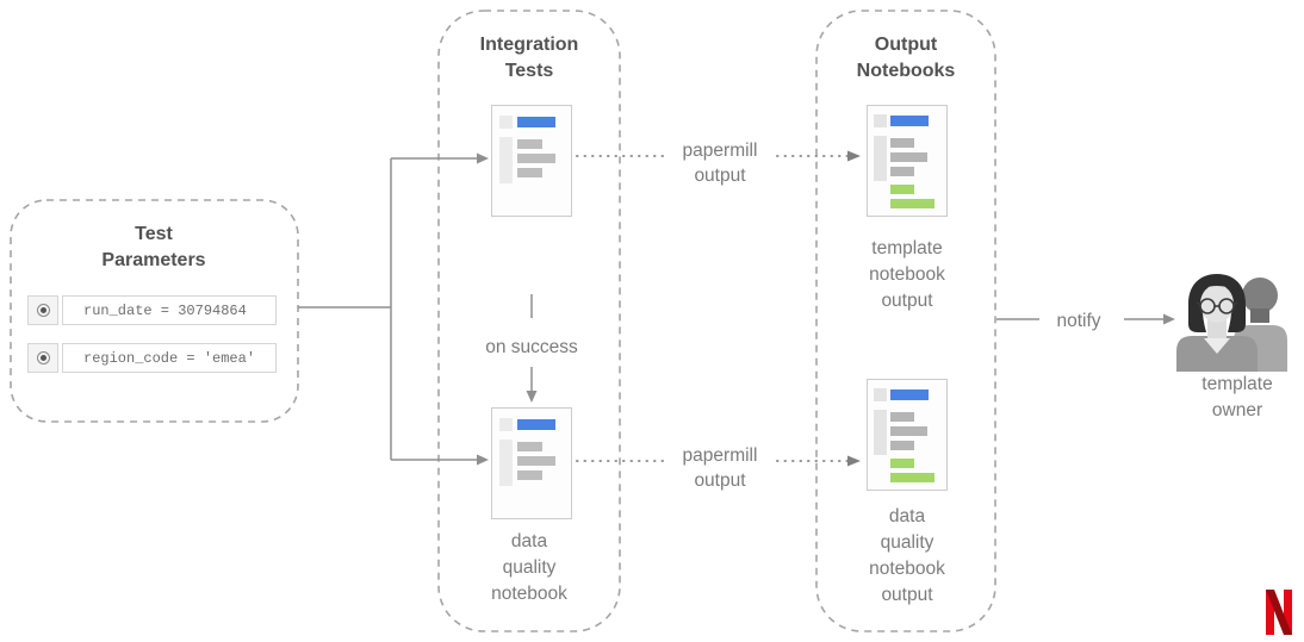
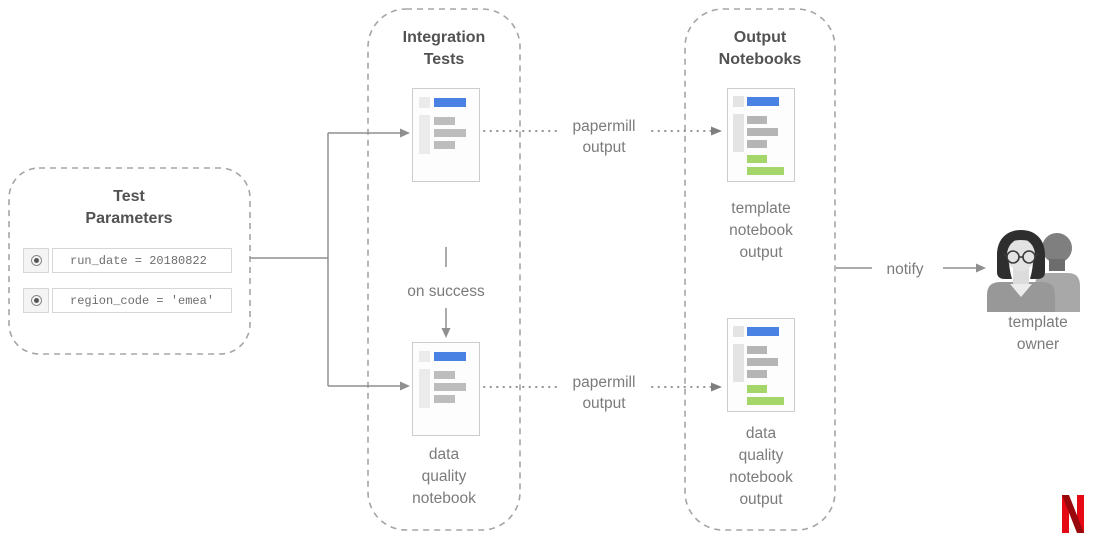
  Test Parameters
- run_date = 30794864
+ run_date = 20180822
  region_code = 'emea'
  Integration Tests
  on success
  data quality notebook
  papermill output
  papermill output
  Output Notebooks
  template notebook output
  data quality notebook output
  notify
  template owner
